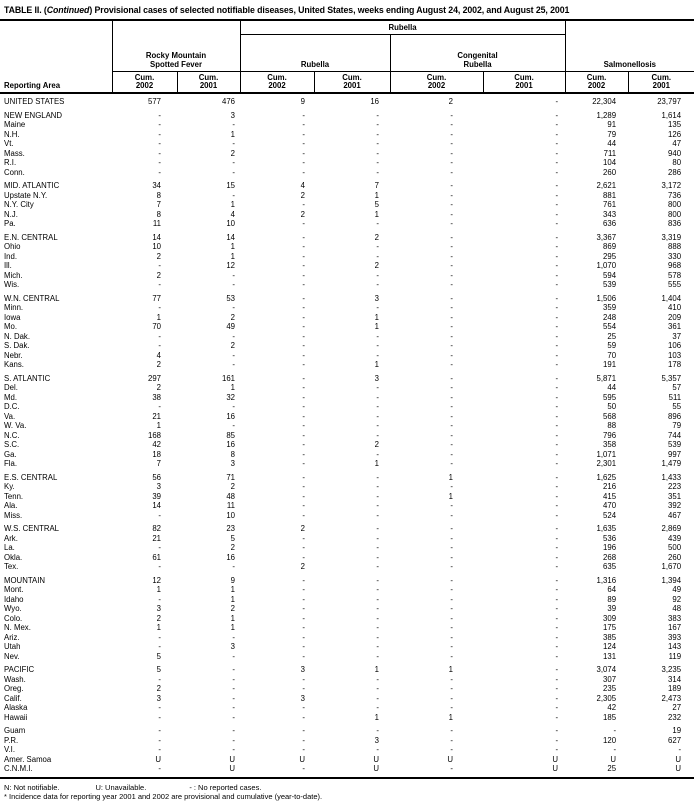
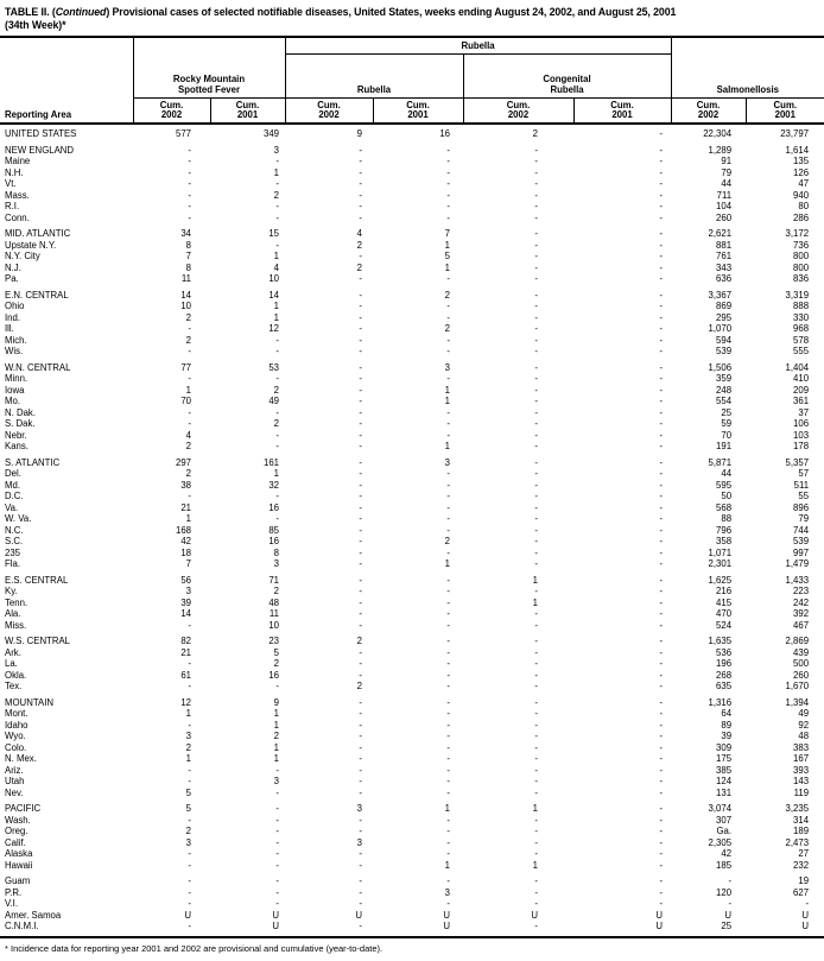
  TABLE II. (Continued) Provisional cases of selected notifiable diseases, United States, weeks ending August 24, 2002, and August 25, 2001
+ (34th Week)*
  Reporting Area	Rocky Mountain Spotted Fever	Rubella	Salmonellosis
  Rubella	Congenital Rubella
  Cum. 2002	Cum. 2001	Cum. 2002	Cum. 2001	Cum. 2002	Cum. 2001	Cum. 2002	Cum. 2001
- UNITED STATES	577	476	9	16	2	-	22,304	23,797
+ UNITED STATES	577	349	9	16	2	-	22,304	23,797
  NEW ENGLAND	-	3	-	-	-	-	1,289	1,614
  Maine	-	-	-	-	-	-	91	135
  N.H.	-	1	-	-	-	-	79	126
  Vt.	-	-	-	-	-	-	44	47
  Mass.	-	2	-	-	-	-	711	940
  R.I.	-	-	-	-	-	-	104	80
  Conn.	-	-	-	-	-	-	260	286
  MID. ATLANTIC	34	15	4	7	-	-	2,621	3,172
  Upstate N.Y.	8	-	2	1	-	-	881	736
  N.Y. City	7	1	-	5	-	-	761	800
  N.J.	8	4	2	1	-	-	343	800
  Pa.	11	10	-	-	-	-	636	836
  E.N. CENTRAL	14	14	-	2	-	-	3,367	3,319
  Ohio	10	1	-	-	-	-	869	888
  Ind.	2	1	-	-	-	-	295	330
  Ill.	-	12	-	2	-	-	1,070	968
  Mich.	2	-	-	-	-	-	594	578
  Wis.	-	-	-	-	-	-	539	555
  W.N. CENTRAL	77	53	-	3	-	-	1,506	1,404
  Minn.	-	-	-	-	-	-	359	410
  Iowa	1	2	-	1	-	-	248	209
  Mo.	70	49	-	1	-	-	554	361
  N. Dak.	-	-	-	-	-	-	25	37
  S. Dak.	-	2	-	-	-	-	59	106
  Nebr.	4	-	-	-	-	-	70	103
  Kans.	2	-	-	1	-	-	191	178
  S. ATLANTIC	297	161	-	3	-	-	5,871	5,357
  Del.	2	1	-	-	-	-	44	57
  Md.	38	32	-	-	-	-	595	511
  D.C.	-	-	-	-	-	-	50	55
  Va.	21	16	-	-	-	-	568	896
  W. Va.	1	-	-	-	-	-	88	79
  N.C.	168	85	-	-	-	-	796	744
  S.C.	42	16	-	2	-	-	358	539
- Ga.	18	8	-	-	-	-	1,071	997
+ 235	18	8	-	-	-	-	1,071	997
  Fla.	7	3	-	1	-	-	2,301	1,479
  E.S. CENTRAL	56	71	-	-	1	-	1,625	1,433
  Ky.	3	2	-	-	-	-	216	223
- Tenn.	39	48	-	-	1	-	415	351
+ Tenn.	39	48	-	-	1	-	415	242
  Ala.	14	11	-	-	-	-	470	392
  Miss.	-	10	-	-	-	-	524	467
  W.S. CENTRAL	82	23	2	-	-	-	1,635	2,869
  Ark.	21	5	-	-	-	-	536	439
  La.	-	2	-	-	-	-	196	500
  Okla.	61	16	-	-	-	-	268	260
  Tex.	-	-	2	-	-	-	635	1,670
  MOUNTAIN	12	9	-	-	-	-	1,316	1,394
  Mont.	1	1	-	-	-	-	64	49
  Idaho	-	1	-	-	-	-	89	92
  Wyo.	3	2	-	-	-	-	39	48
  Colo.	2	1	-	-	-	-	309	383
  N. Mex.	1	1	-	-	-	-	175	167
  Ariz.	-	-	-	-	-	-	385	393
  Utah	-	3	-	-	-	-	124	143
  Nev.	5	-	-	-	-	-	131	119
  PACIFIC	5	-	3	1	1	-	3,074	3,235
  Wash.	-	-	-	-	-	-	307	314
- Oreg.	2	-	-	-	-	-	235	189
+ Oreg.	2	-	-	-	-	-	Ga.	189
  Calif.	3	-	3	-	-	-	2,305	2,473
  Alaska	-	-	-	-	-	-	42	27
  Hawaii	-	-	-	1	1	-	185	232
  Guam	-	-	-	-	-	-	-	19
  P.R.	-	-	-	3	-	-	120	627
  V.I.	-	-	-	-	-	-	-	-
  Amer. Samoa	U	U	U	U	U	U	U	U
  C.N.M.I.	-	U	-	U	-	U	25	U
- N: Not notifiable. U: Unavailable. - : No reported cases.
  * Incidence data for reporting year 2001 and 2002 are provisional and cumulative (year-to-date).
